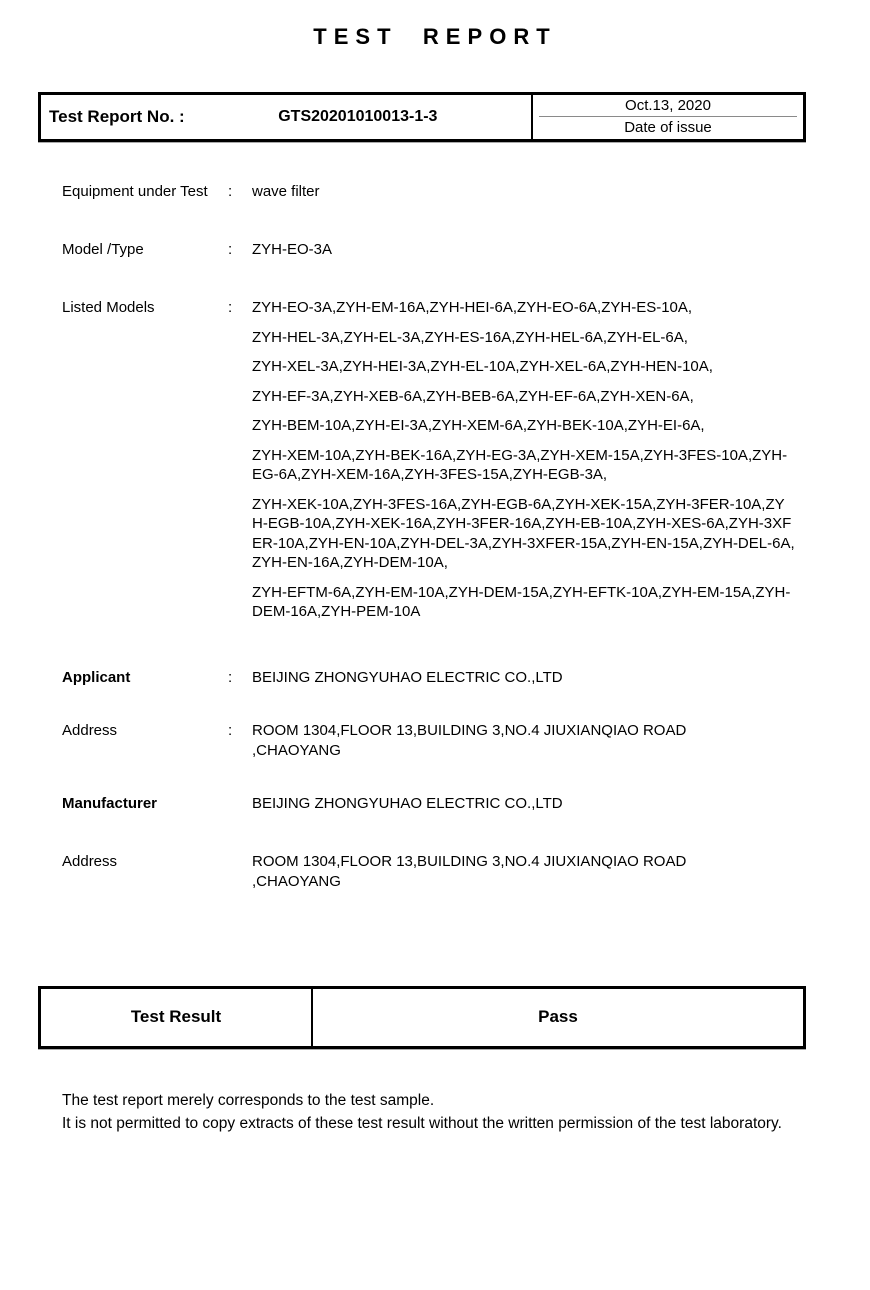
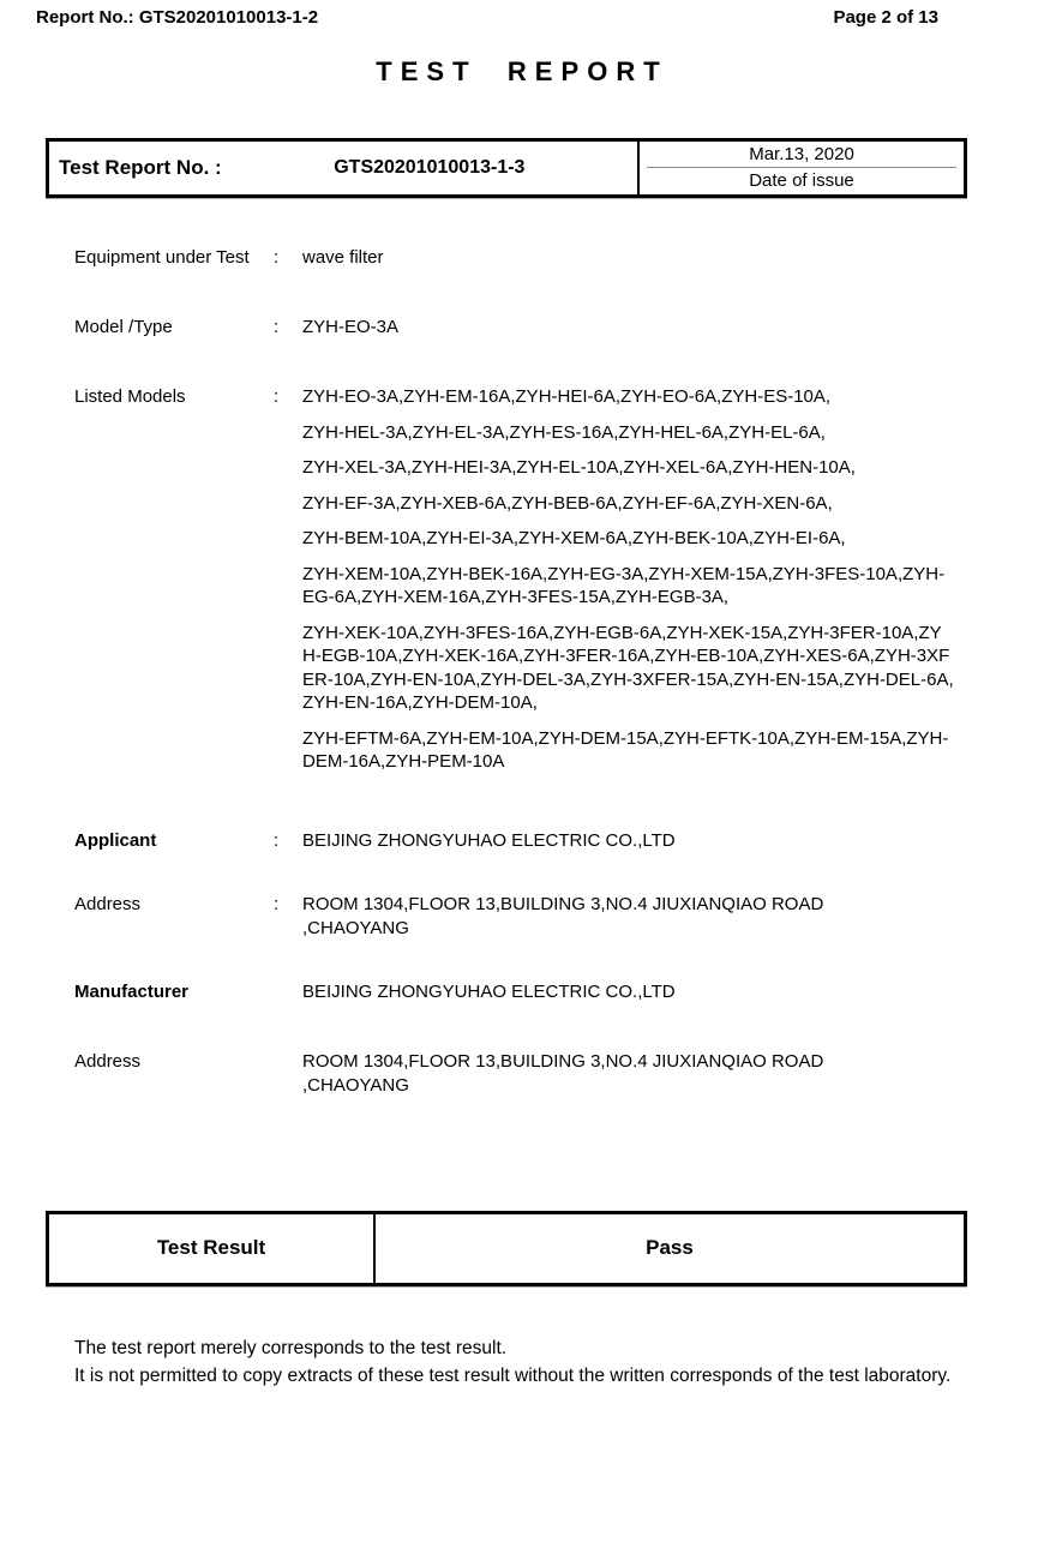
+ Report No.: GTS20201010013-1-2
+ Page 2 of 13
  TEST REPORT
  Test Report No. :
  GTS20201010013-1-3
- Oct.13, 2020
+ Mar.13, 2020
  Date of issue
  Equipment under Test
  :
  wave filter
  Model /Type
  :
  ZYH-EO-3A
  Listed Models
  :
  ZYH-EO-3A,ZYH-EM-16A,ZYH-HEI-6A,ZYH-EO-6A,ZYH-ES-10A,
  ZYH-HEL-3A,ZYH-EL-3A,ZYH-ES-16A,ZYH-HEL-6A,ZYH-EL-6A,
  ZYH-XEL-3A,ZYH-HEI-3A,ZYH-EL-10A,ZYH-XEL-6A,ZYH-HEN-10A,
  ZYH-EF-3A,ZYH-XEB-6A,ZYH-BEB-6A,ZYH-EF-6A,ZYH-XEN-6A,
  ZYH-BEM-10A,ZYH-EI-3A,ZYH-XEM-6A,ZYH-BEK-10A,ZYH-EI-6A,
  ZYH-XEM-10A,ZYH-BEK-16A,ZYH-EG-3A,ZYH-XEM-15A,ZYH-3FES-10A,ZYH-EG-6A,ZYH-XEM-16A,ZYH-3FES-15A,ZYH-EGB-3A,
  ZYH-XEK-10A,ZYH-3FES-16A,ZYH-EGB-6A,ZYH-XEK-15A,ZYH-3FER-10A,ZYH-EGB-10A,ZYH-XEK-16A,ZYH-3FER-16A,ZYH-EB-10A,ZYH-XES-6A,ZYH-3XFER-10A,ZYH-EN-10A,ZYH-DEL-3A,ZYH-3XFER-15A,ZYH-EN-15A,ZYH-DEL-6A,ZYH-EN-16A,ZYH-DEM-10A,
  ZYH-EFTM-6A,ZYH-EM-10A,ZYH-DEM-15A,ZYH-EFTK-10A,ZYH-EM-15A,ZYH-DEM-16A,ZYH-PEM-10A
  Applicant
  :
  BEIJING ZHONGYUHAO ELECTRIC CO.,LTD
  Address
  :
  ROOM 1304,FLOOR 13,BUILDING 3,NO.4 JIUXIANQIAO ROAD ,CHAOYANG
  Manufacturer
  BEIJING ZHONGYUHAO ELECTRIC CO.,LTD
  Address
  ROOM 1304,FLOOR 13,BUILDING 3,NO.4 JIUXIANQIAO ROAD ,CHAOYANG
  Test Result
  Pass
- The test report merely corresponds to the test sample.
+ The test report merely corresponds to the test result.
- It is not permitted to copy extracts of these test result without the written permission of the test laboratory.
+ It is not permitted to copy extracts of these test result without the written corresponds of the test laboratory.
